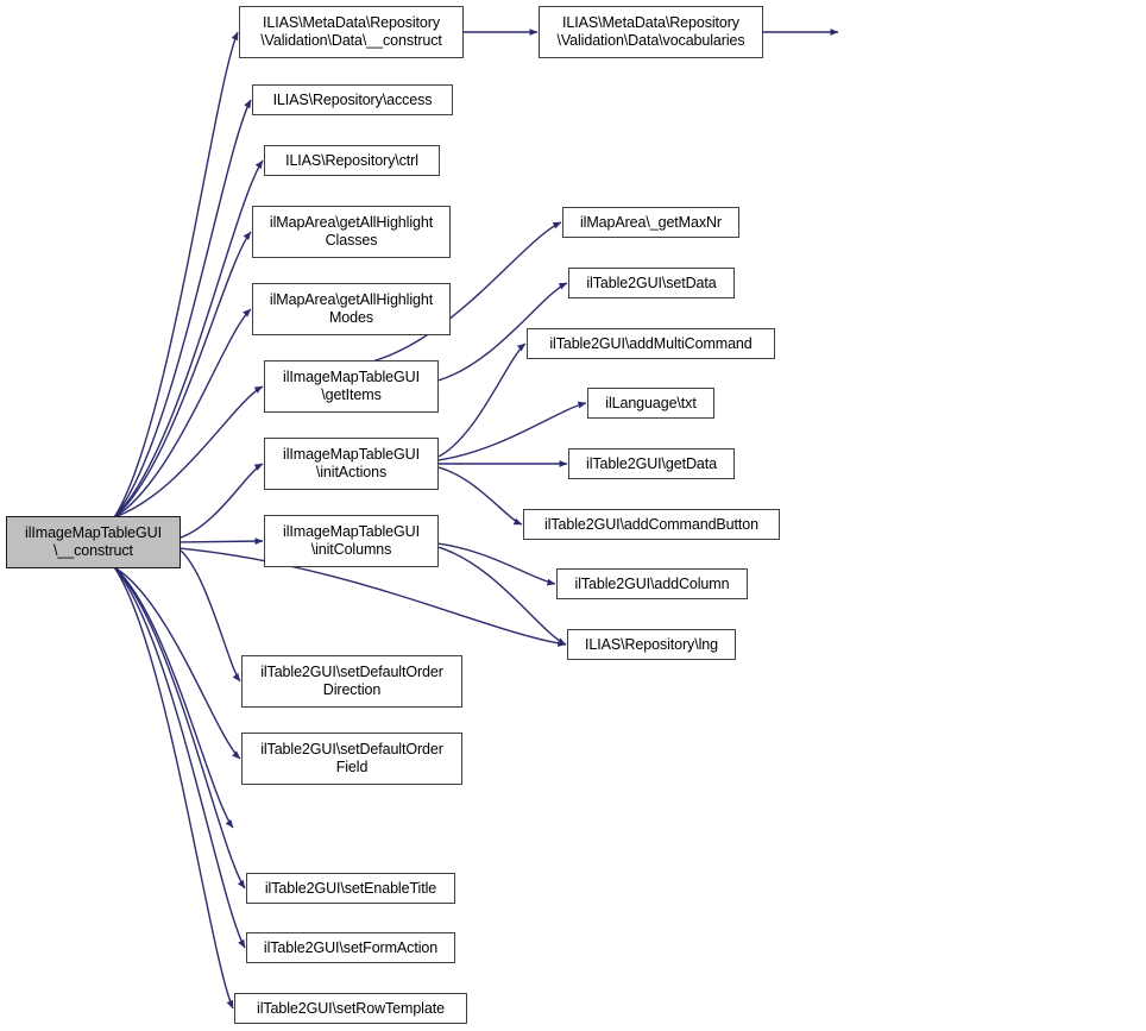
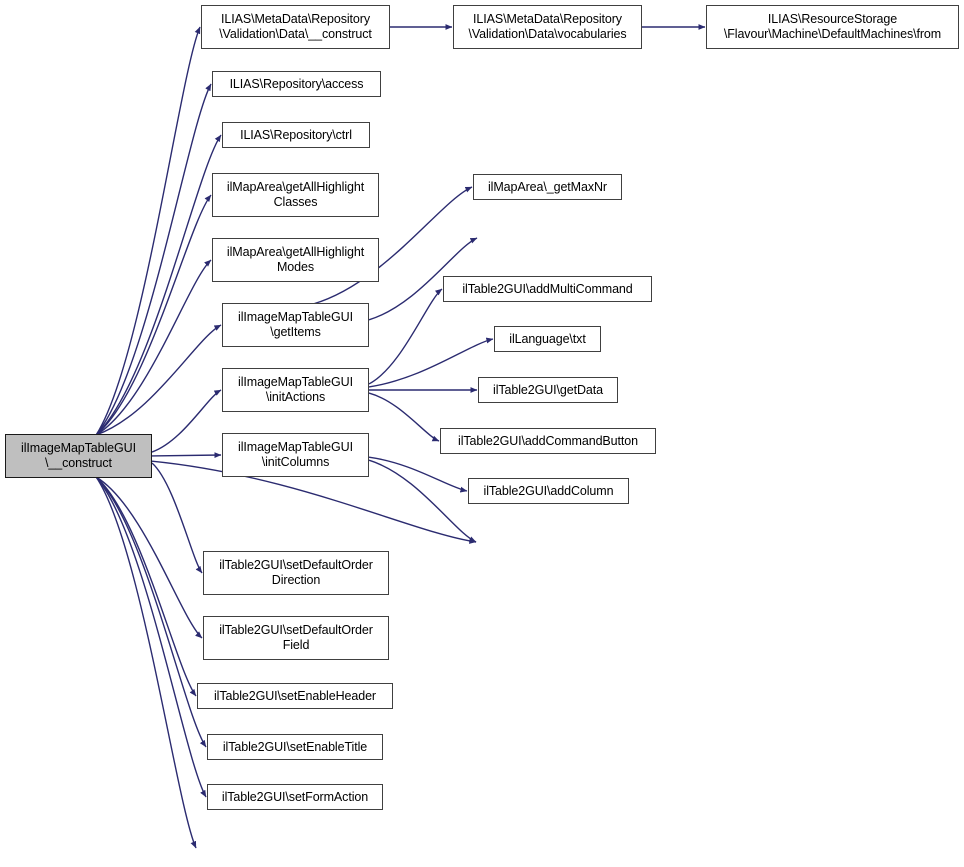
  ilImageMapTableGUI
  \__construct
  ILIAS\MetaData\Repository
  \Validation\Data\__construct
  ILIAS\Repository\access
  ILIAS\Repository\ctrl
  ilMapArea\getAllHighlight
  Classes
  ilMapArea\getAllHighlight
  Modes
  ilImageMapTableGUI
  \getItems
  ilImageMapTableGUI
  \initActions
  ilImageMapTableGUI
  \initColumns
  ilTable2GUI\setDefaultOrder
  Direction
  ilTable2GUI\setDefaultOrder
  Field
+ ilTable2GUI\setEnableHeader
  ilTable2GUI\setEnableTitle
  ilTable2GUI\setFormAction
- ilTable2GUI\setRowTemplate
  ILIAS\MetaData\Repository
  \Validation\Data\vocabularies
+ ILIAS\ResourceStorage
+ \Flavour\Machine\DefaultMachines\from
  ilMapArea\_getMaxNr
- ilTable2GUI\setData
  ilTable2GUI\addMultiCommand
  ilLanguage\txt
  ilTable2GUI\getData
  ilTable2GUI\addCommandButton
  ilTable2GUI\addColumn
- ILIAS\Repository\lng
